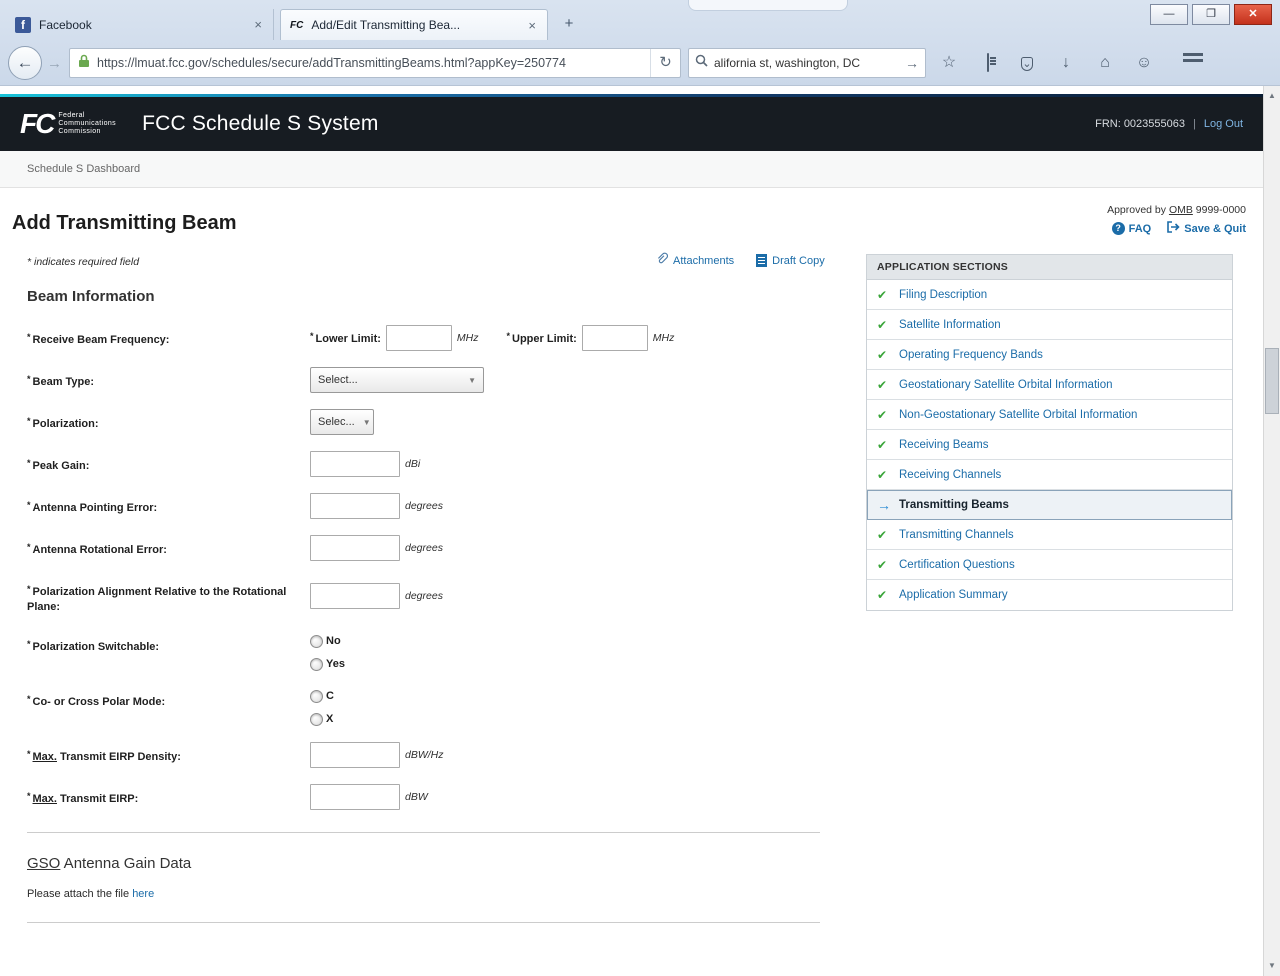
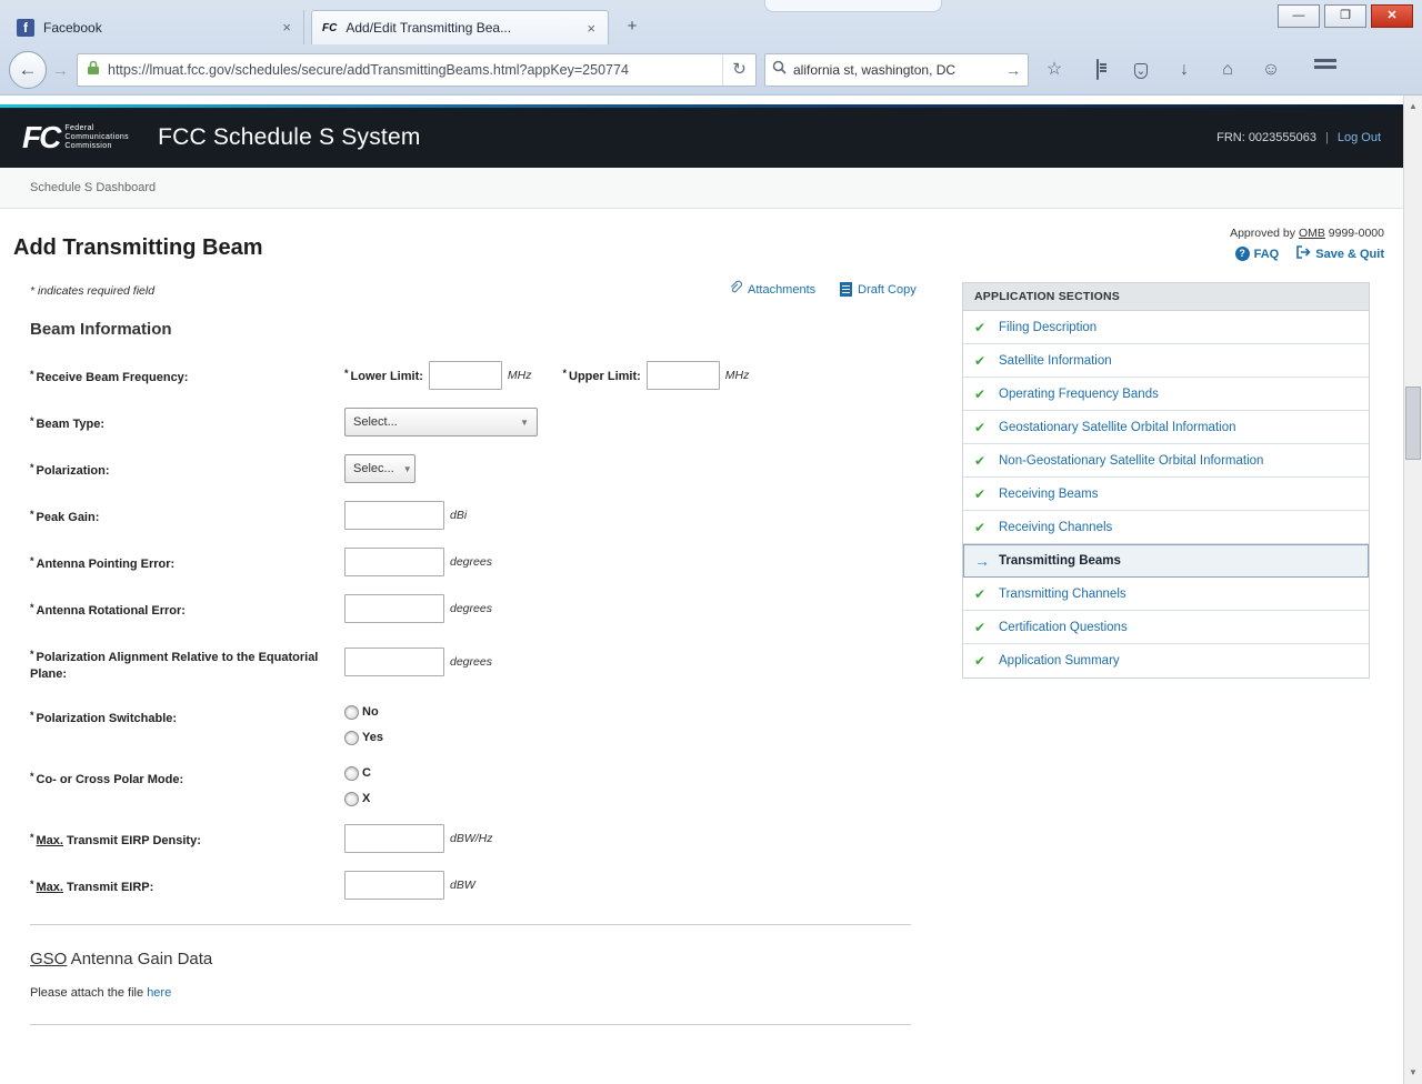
  f
  Facebook
  ×
  FC
  Add/Edit Transmitting Bea...
  ×
  +
  —
  ❐
  ✕
  ←
  →
  https://lmuat.fcc.gov/schedules/secure/addTransmittingBeams.html?appKey=250774
  ↻
  alifornia st, washington, DC
  →
  ☆
  ⌄
  ↓
  ⌂
  ☺
  ▲
  ▼
  FC
  FCC Schedule S System
  FRN: 0023555063
  |
  Log Out
  Schedule S Dashboard
  Add Transmitting Beam
  Approved by OMB 9999-0000
  ?
  FAQ
  Save & Quit
  * indicates required field
  Attachments
  Draft Copy
  APPLICATION SECTIONS
  ✔
  Filing Description
  ✔
  Satellite Information
  ✔
  Operating Frequency Bands
  ✔
  Geostationary Satellite Orbital Information
  ✔
  Non-Geostationary Satellite Orbital Information
  ✔
  Receiving Beams
  ✔
  Receiving Channels
  →
  Transmitting Beams
  ✔
  Transmitting Channels
  ✔
  Certification Questions
  ✔
  Application Summary
  Beam Information
  * Receive Beam Frequency:
  * Lower Limit:
  MHz
  * Upper Limit:
  MHz
  * Beam Type:
  Select...
  ▼
  * Polarization:
  Selec...
  ▼
  * Peak Gain:
  dBi
  * Antenna Pointing Error:
  degrees
  * Antenna Rotational Error:
  degrees
- * Polarization Alignment Relative to the Rotational Plane:
+ * Polarization Alignment Relative to the Equatorial Plane:
  degrees
  * Polarization Switchable:
  No
  Yes
  * Co- or Cross Polar Mode:
  C
  X
  * Max. Transmit EIRP Density:
  dBW/Hz
  * Max. Transmit EIRP:
  dBW
  GSO Antenna Gain Data
  Please attach the file here
